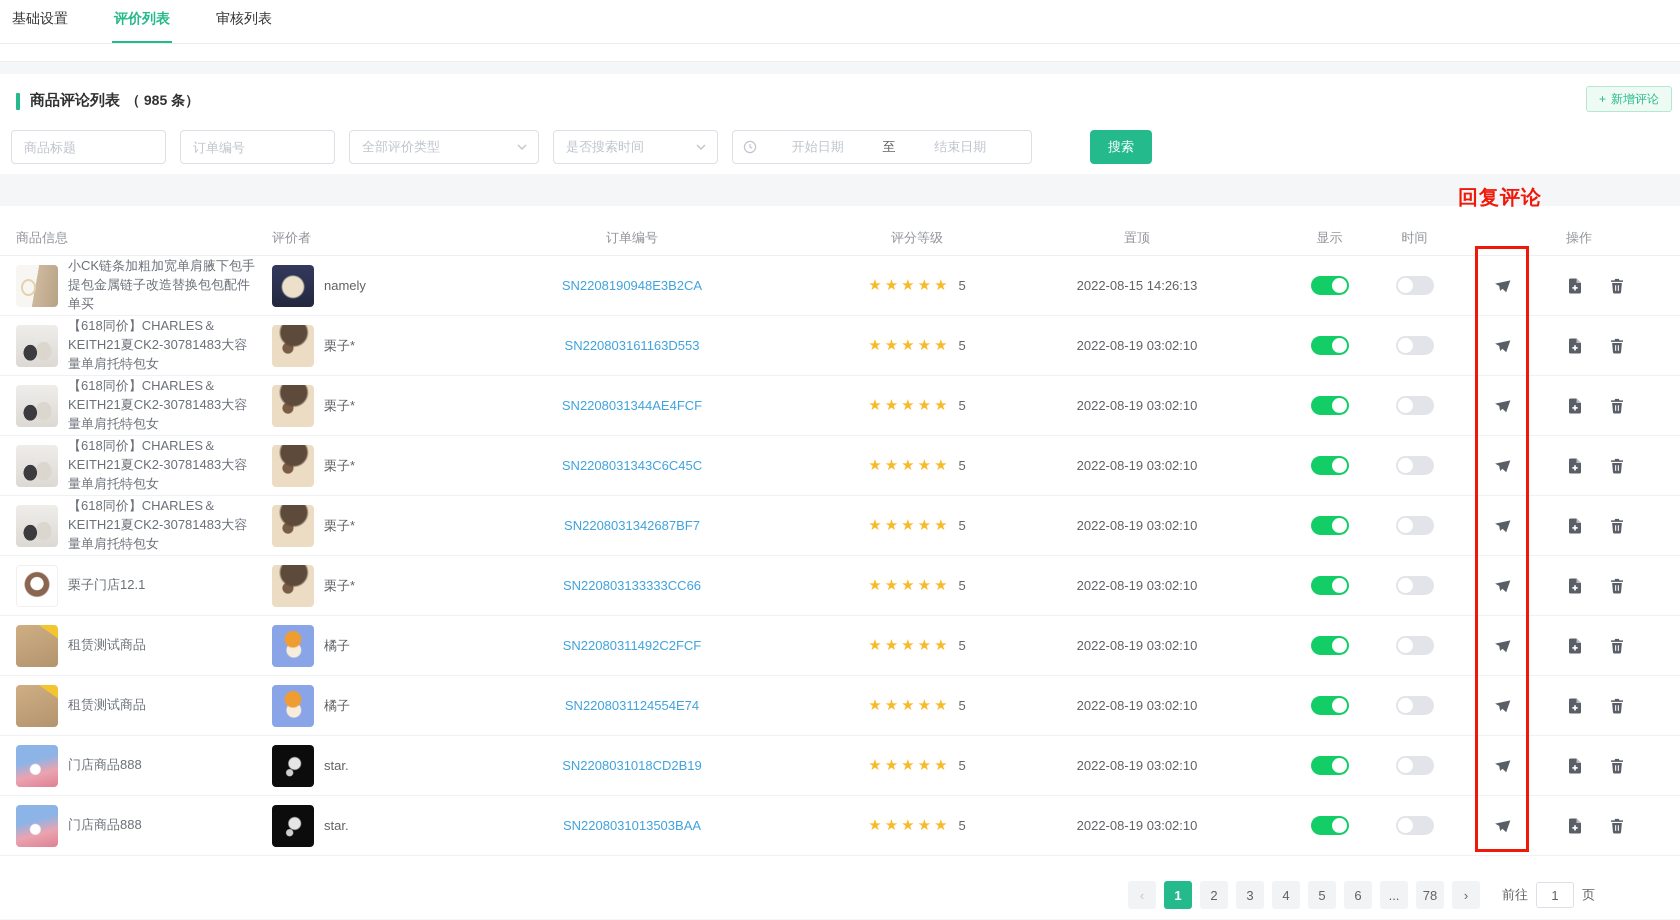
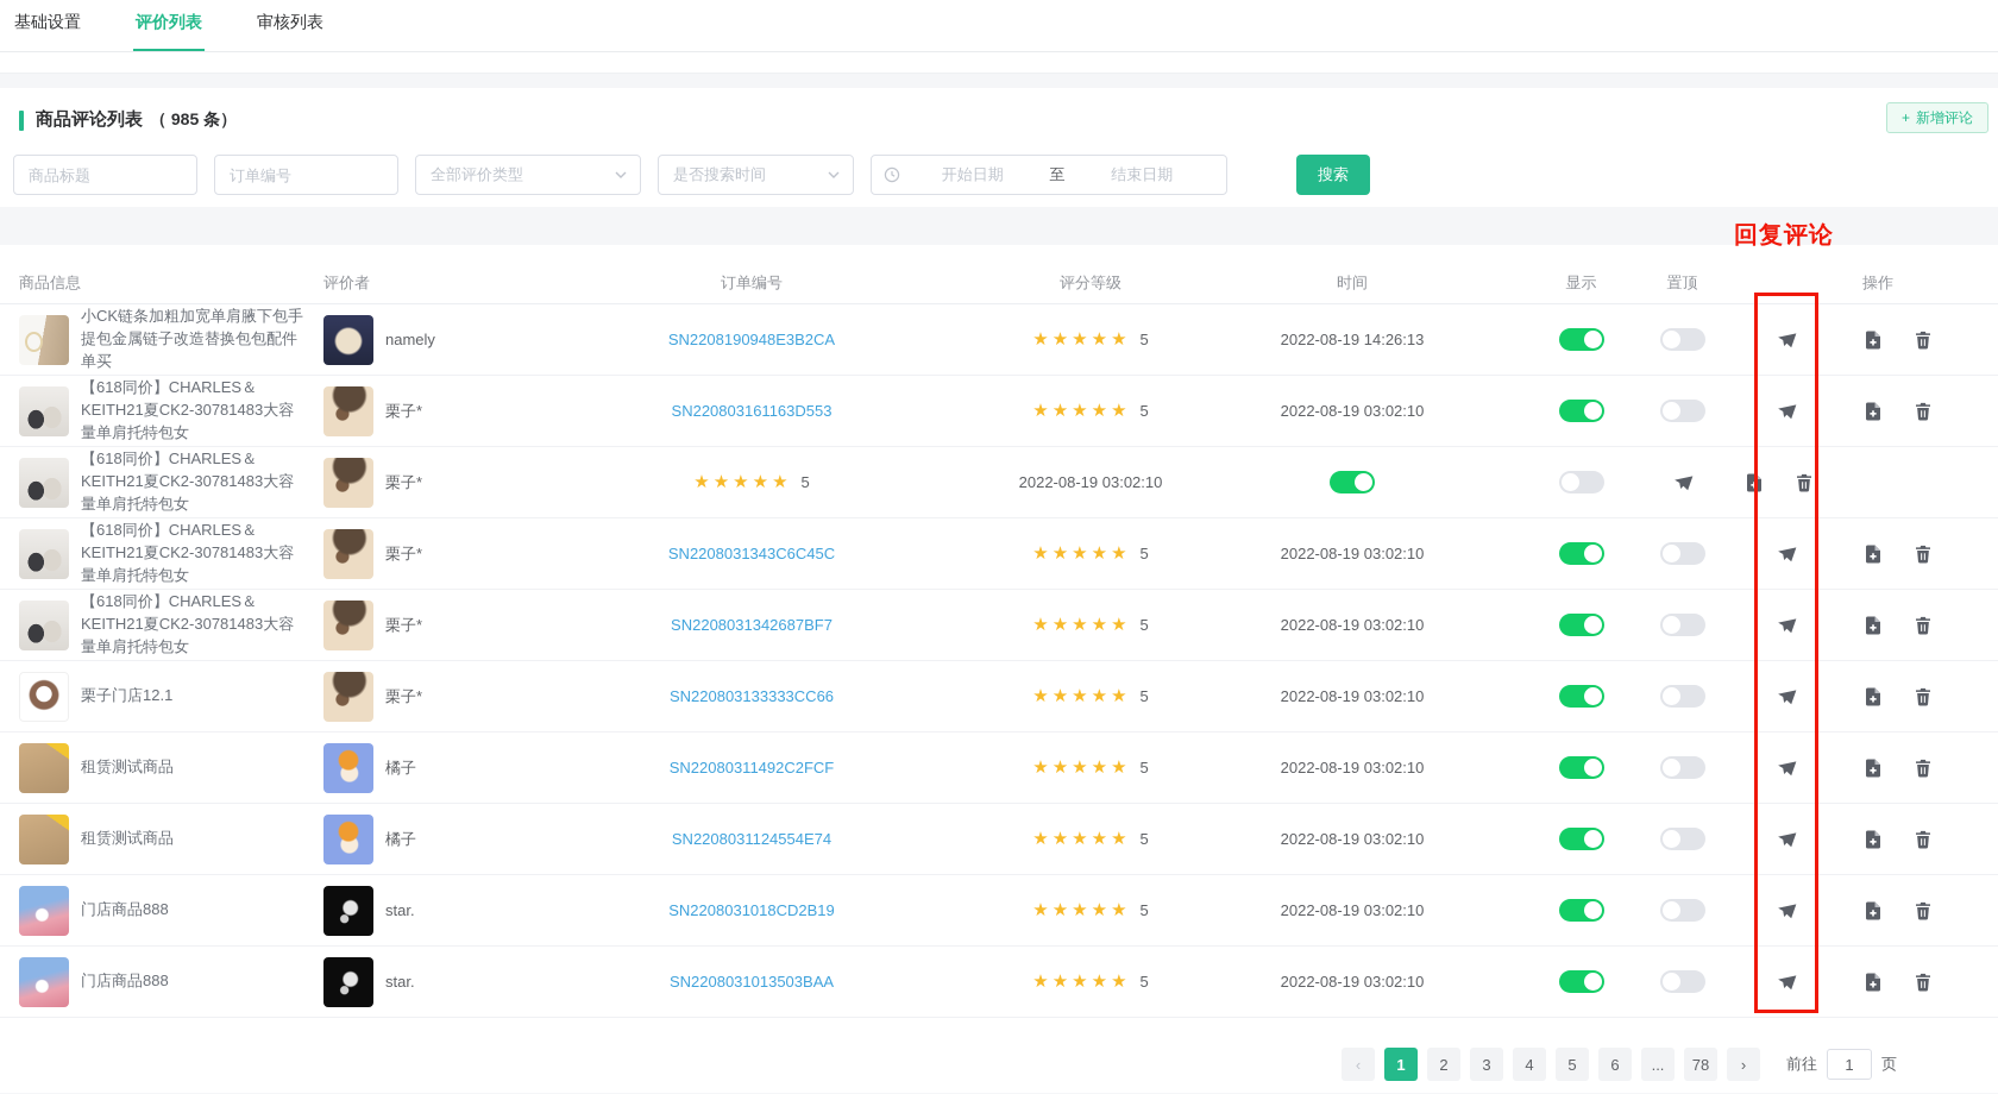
  基础设置
  评价列表
  审核列表
  商品评论列表
  （ 985 条）
  +
  新增评论
  商品标题
  订单编号
  全部评价类型
  是否搜索时间
  开始日期
  至
  结束日期
  搜索
  回复评论
  商品信息
  评价者
  订单编号
  评分等级
- 置顶
+ 时间
  显示
- 时间
+ 置顶
  操作
  小CK链条加粗加宽单肩腋下包手提包金属链子改造替换包包配件单买
  namely
  SN2208190948E3B2CA
  ★★★★★
  5
- 2022-08-15 14:26:13
+ 2022-08-19 14:26:13
  【618同价】CHARLES＆KEITH21夏CK2-30781483大容量单肩托特包女
  栗子*
  SN220803161163D553
  ★★★★★
  5
  2022-08-19 03:02:10
  【618同价】CHARLES＆KEITH21夏CK2-30781483大容量单肩托特包女
  栗子*
- SN2208031344AE4FCF
  ★★★★★
  5
  2022-08-19 03:02:10
  【618同价】CHARLES＆KEITH21夏CK2-30781483大容量单肩托特包女
  栗子*
  SN2208031343C6C45C
  ★★★★★
  5
  2022-08-19 03:02:10
  【618同价】CHARLES＆KEITH21夏CK2-30781483大容量单肩托特包女
  栗子*
  SN2208031342687BF7
  ★★★★★
  5
  2022-08-19 03:02:10
  栗子门店12.1
  栗子*
  SN220803133333CC66
  ★★★★★
  5
  2022-08-19 03:02:10
  租赁测试商品
  橘子
  SN22080311492C2FCF
  ★★★★★
  5
  2022-08-19 03:02:10
  租赁测试商品
  橘子
  SN2208031124554E74
  ★★★★★
  5
  2022-08-19 03:02:10
  门店商品888
  star.
  SN2208031018CD2B19
  ★★★★★
  5
  2022-08-19 03:02:10
  门店商品888
  star.
  SN2208031013503BAA
  ★★★★★
  5
  2022-08-19 03:02:10
  ‹
  1
  2
  3
  4
  5
  6
  ...
  78
  ›
  前往
  1
  页
